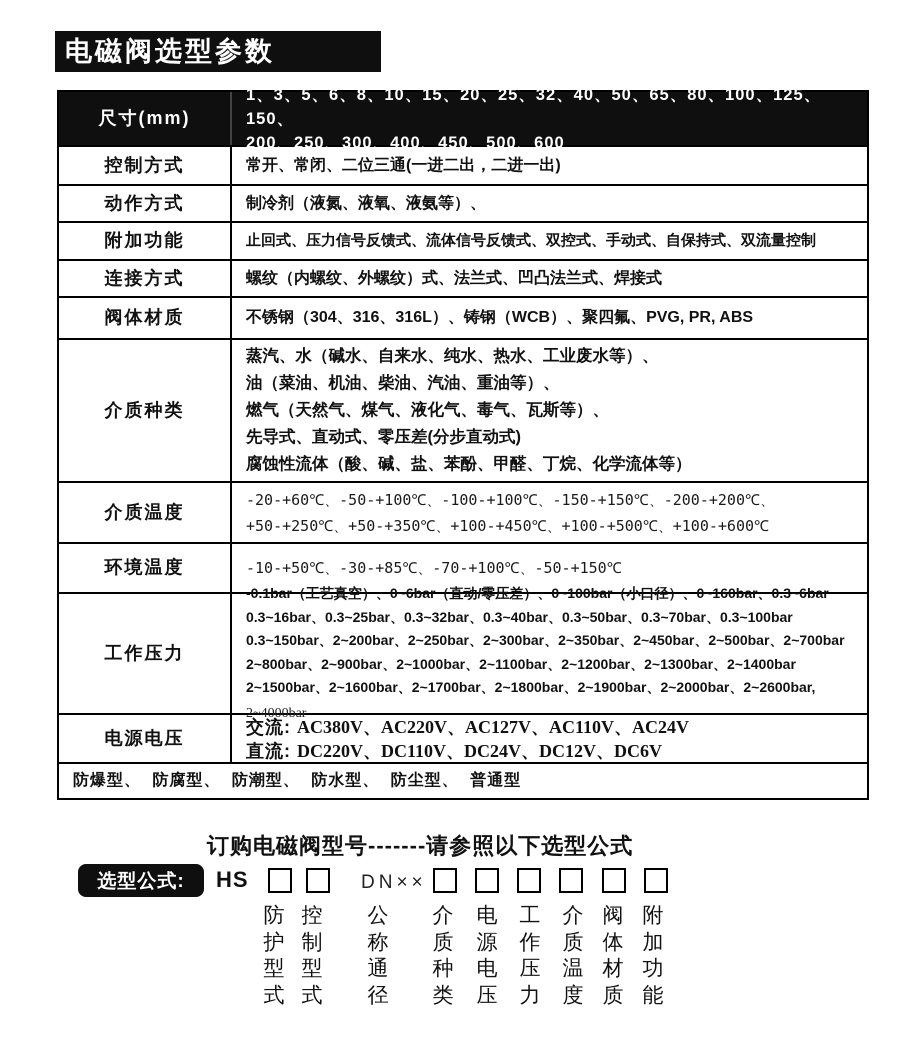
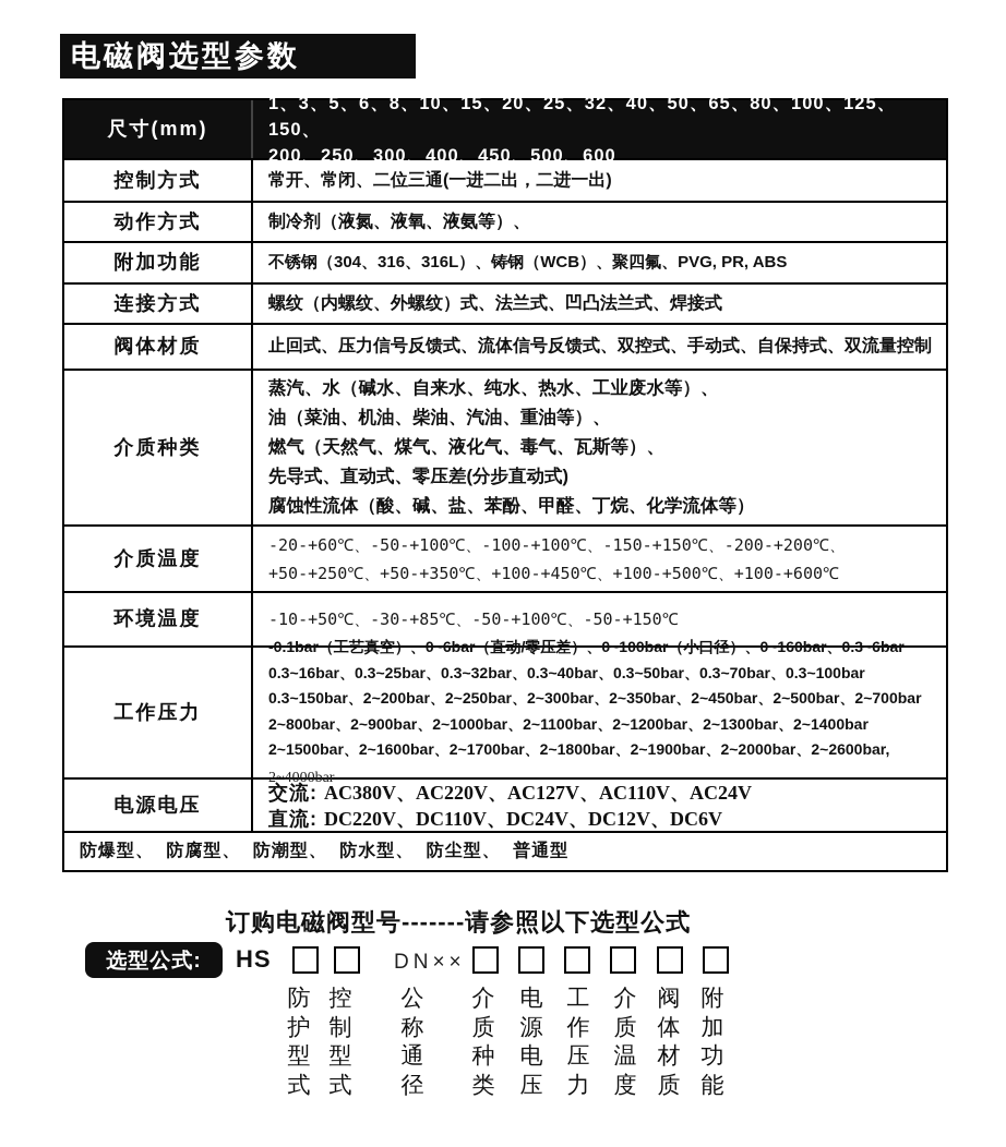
  电磁阀选型参数
  尺寸(mm)
  1、3、5、6、8、10、15、20、25、32、40、50、65、80、100、125、150、
  200、250、300、400、450、500、600
  控制方式
  常开、常闭、二位三通(一进二出，二进一出)
  动作方式
  制冷剂（液氮、液氧、液氨等）、
  附加功能
- 止回式、压力信号反馈式、流体信号反馈式、双控式、手动式、自保持式、双流量控制
+ 不锈钢（304、316、316L）、铸钢（WCB）、聚四氟、PVG, PR, ABS
  连接方式
  螺纹（内螺纹、外螺纹）式、法兰式、凹凸法兰式、焊接式
  阀体材质
- 不锈钢（304、316、316L）、铸钢（WCB）、聚四氟、PVG, PR, ABS
+ 止回式、压力信号反馈式、流体信号反馈式、双控式、手动式、自保持式、双流量控制
  介质种类
  蒸汽、水（碱水、自来水、纯水、热水、工业废水等）、
  油（菜油、机油、柴油、汽油、重油等）、
  燃气（天然气、煤气、液化气、毒气、瓦斯等）、
  先导式、直动式、零压差(分步直动式)
  腐蚀性流体（酸、碱、盐、苯酚、甲醛、丁烷、化学流体等）
  介质温度
  -20-+60℃、-50-+100℃、-100-+100℃、-150-+150℃、-200-+200℃、
  +50-+250℃、+50-+350℃、+100-+450℃、+100-+500℃、+100-+600℃
  环境温度
- -10-+50℃、-30-+85℃、-70-+100℃、-50-+150℃
+ -10-+50℃、-30-+85℃、-50-+100℃、-50-+150℃
  工作压力
  -0.1bar（工艺真空）、0~6bar（直动/零压差）、0~100bar（小口径）、0~160bar、0.3~6bar
  0.3~16bar、0.3~25bar、0.3~32bar、0.3~40bar、0.3~50bar、0.3~70bar、0.3~100bar
  0.3~150bar、2~200bar、2~250bar、2~300bar、2~350bar、2~450bar、2~500bar、2~700bar
  2~800bar、2~900bar、2~1000bar、2~1100bar、2~1200bar、2~1300bar、2~1400bar
  2~1500bar、2~1600bar、2~1700bar、2~1800bar、2~1900bar、2~2000bar、2~2600bar, 2~4000bar
  电源电压
  交流: AC380V、AC220V、AC127V、AC110V、AC24V
  直流: DC220V、DC110V、DC24V、DC12V、DC6V
  防爆型、 防腐型、 防潮型、 防水型、 防尘型、 普通型
  订购电磁阀型号-------请参照以下选型公式
  选型公式:
  HS
  DN××
  防护型式
  控制型式
  公称通径
  介质种类
  电源电压
  工作压力
  介质温度
  阀体材质
  附加功能
